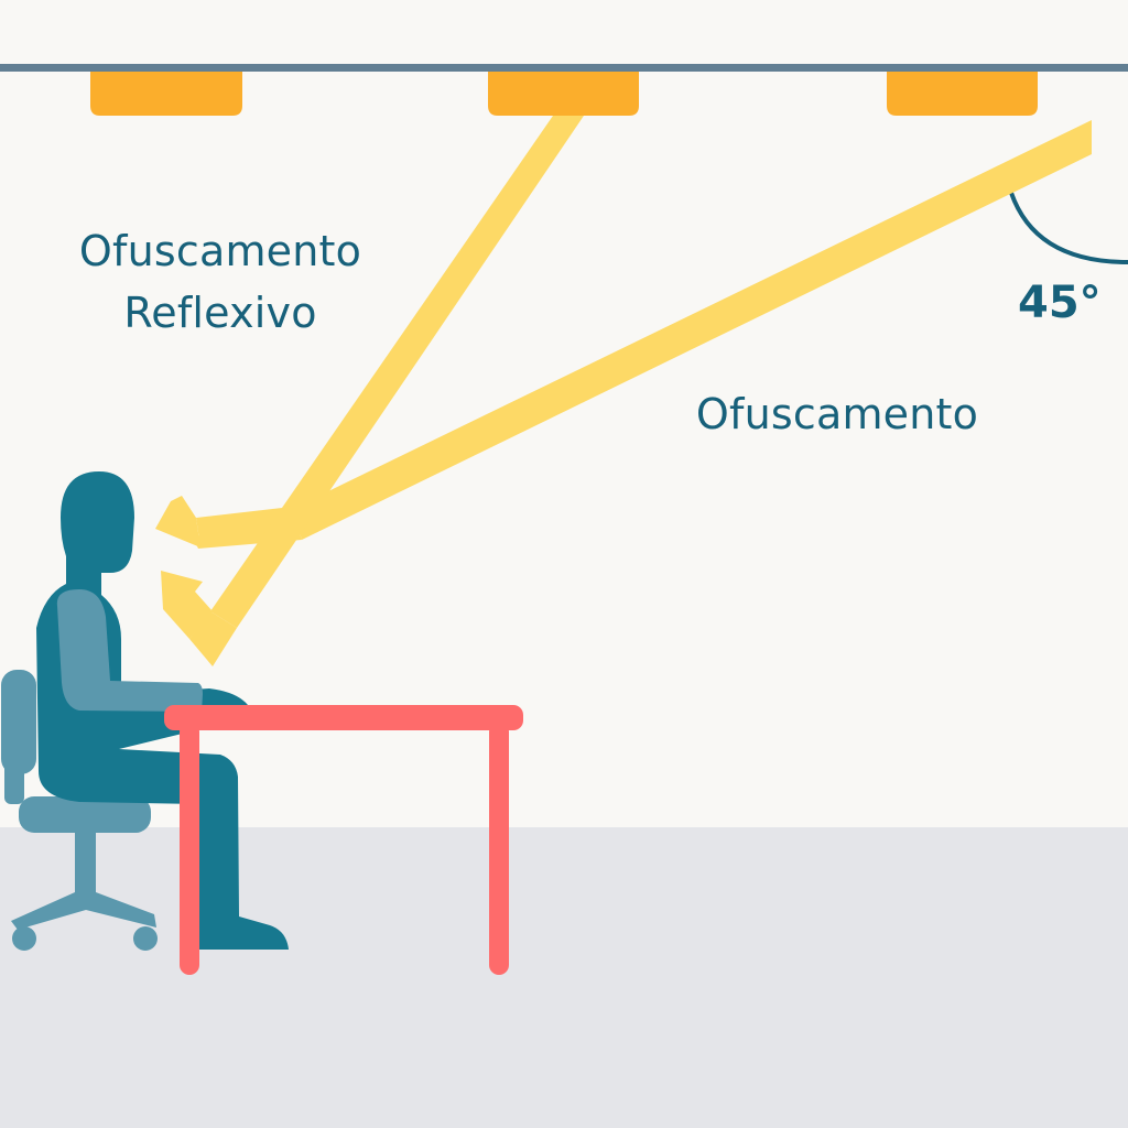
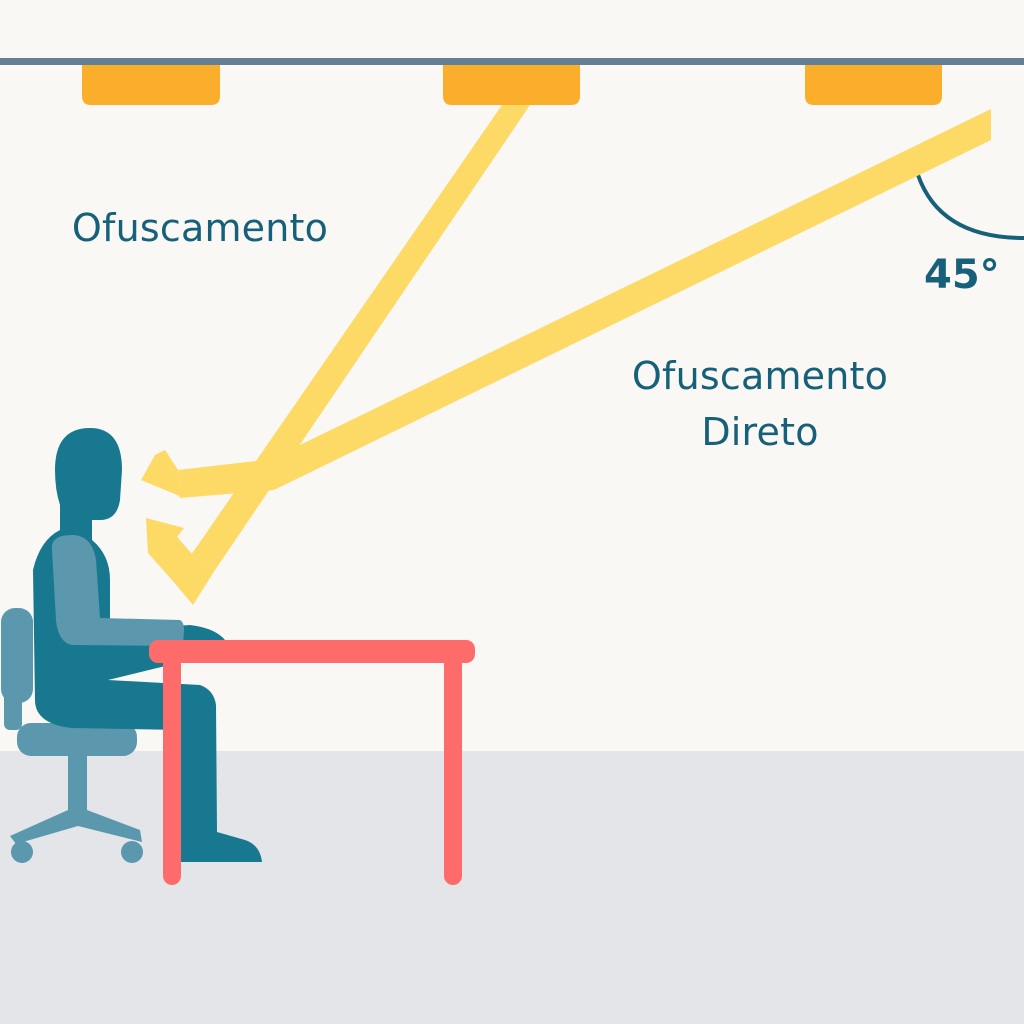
  Ofuscamento
- Reflexivo
  Ofuscamento
+ Direto
  45°
